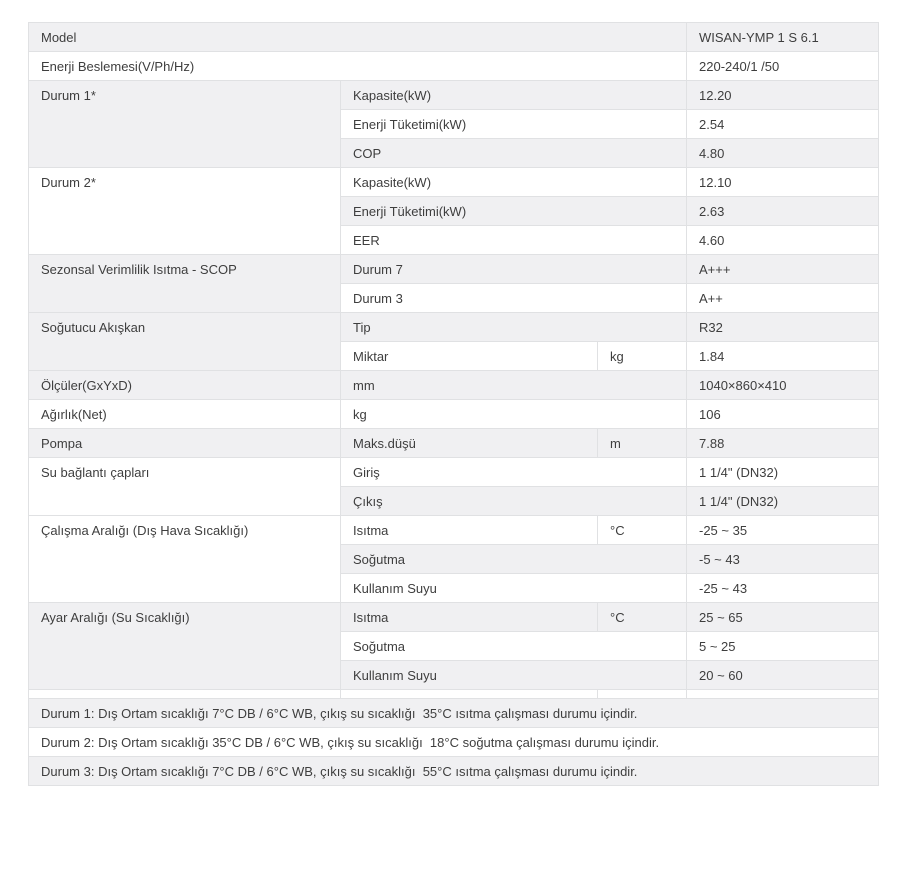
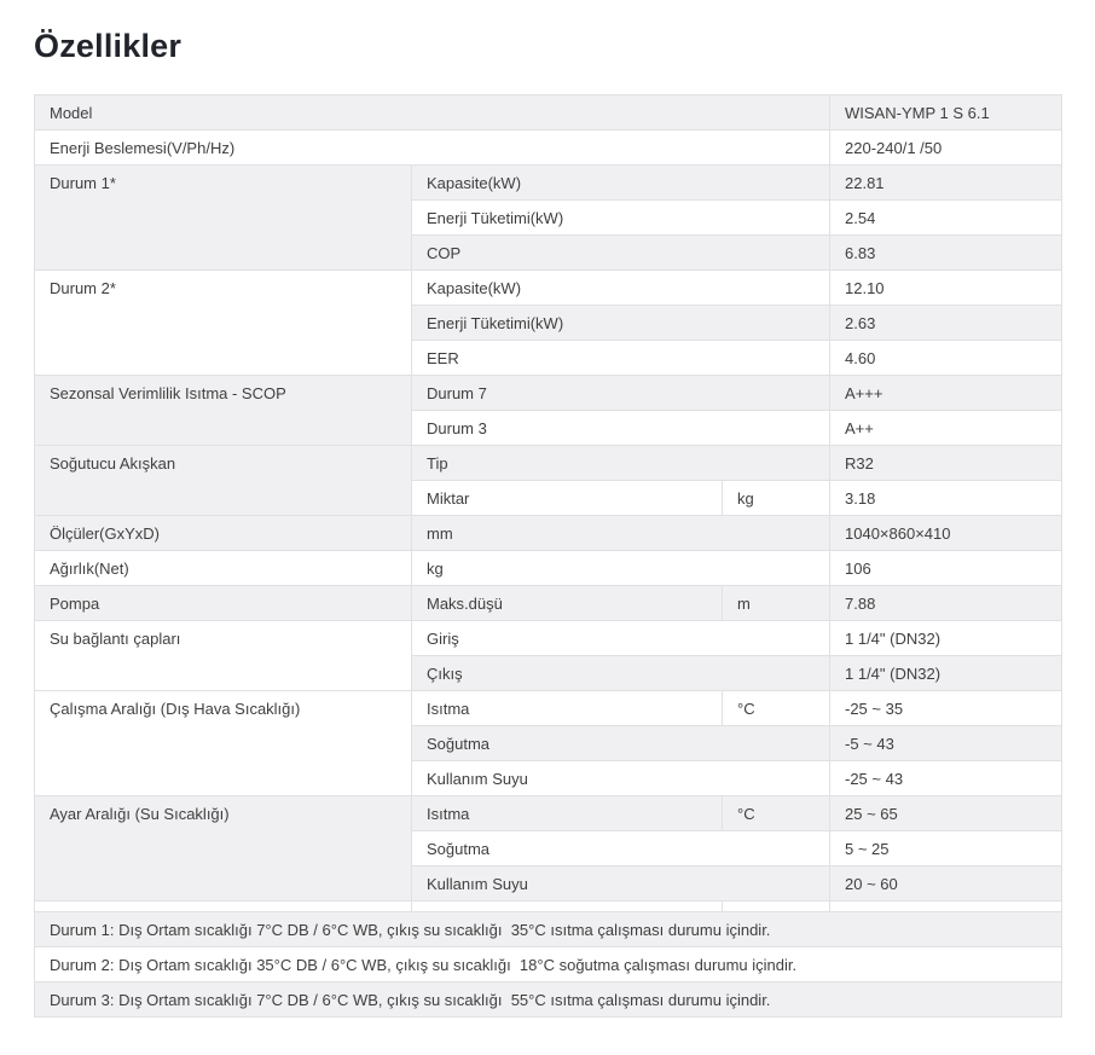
+ Özellikler
  Model	WISAN-YMP 1 S 6.1
  Enerji Beslemesi(V/Ph/Hz)	220-240/1 /50
- Durum 1*	Kapasite(kW)	12.20
+ Durum 1*	Kapasite(kW)	22.81
  Enerji Tüketimi(kW)	2.54
- COP	4.80
+ COP	6.83
  Durum 2*	Kapasite(kW)	12.10
  Enerji Tüketimi(kW)	2.63
  EER	4.60
  Sezonsal Verimlilik Isıtma - SCOP	Durum 7	A+++
  Durum 3	A++
  Soğutucu Akışkan	Tip	R32
- Miktar	kg	1.84
+ Miktar	kg	3.18
  Ölçüler(GxYxD)	mm	1040×860×410
  Ağırlık(Net)	kg	106
  Pompa	Maks.düşü	m	7.88
  Su bağlantı çapları	Giriş	1 1/4" (DN32)
  Çıkış	1 1/4" (DN32)
  Çalışma Aralığı (Dış Hava Sıcaklığı)	Isıtma	°C	-25 ~ 35
  Soğutma	-5 ~ 43
  Kullanım Suyu	-25 ~ 43
  Ayar Aralığı (Su Sıcaklığı)	Isıtma	°C	25 ~ 65
  Soğutma	5 ~ 25
  Kullanım Suyu	20 ~ 60
  Durum 1: Dış Ortam sıcaklığı 7°C DB / 6°C WB, çıkış su sıcaklığı 35°C ısıtma çalışması durumu içindir.
  Durum 2: Dış Ortam sıcaklığı 35°C DB / 6°C WB, çıkış su sıcaklığı 18°C soğutma çalışması durumu içindir.
  Durum 3: Dış Ortam sıcaklığı 7°C DB / 6°C WB, çıkış su sıcaklığı 55°C ısıtma çalışması durumu içindir.
